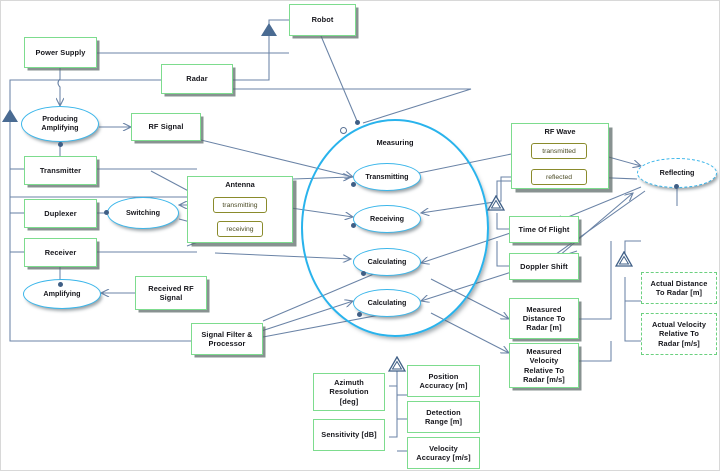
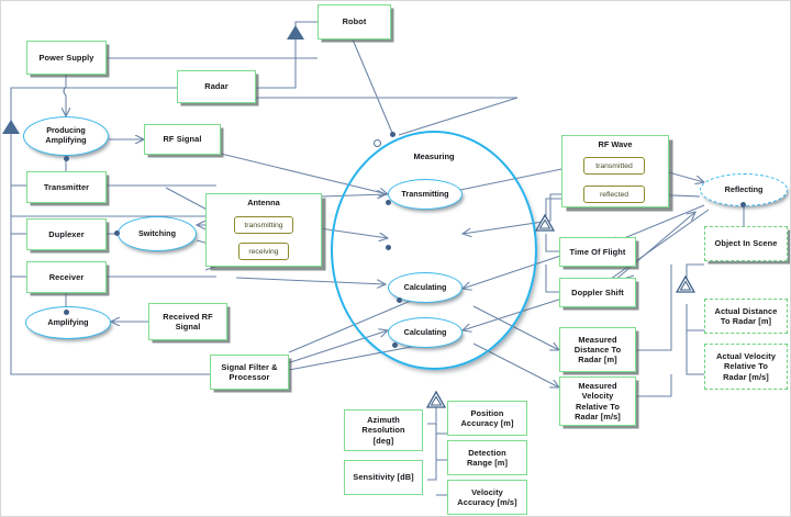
  Robot
  Power Supply
  Radar
  RF Signal
  Transmitter
  Duplexer
  Receiver
  Received RF
  Signal
  Signal Filter &
  Processor
  Antenna
  RF Wave
  Time Of Flight
  Doppler Shift
  Measured
  Distance To
  Radar [m]
  Measured
  Velocity
  Relative To
  Radar [m/s]
+ Object In Scene
  Actual Distance
  To Radar [m]
  Actual Velocity
  Relative To
  Radar [m/s]
  Azimuth
  Resolution
  [deg]
  Sensitivity [dB]
  Position
  Accuracy [m]
  Detection
  Range [m]
  Velocity
  Accuracy [m/s]
  Producing
  Amplifying
  Switching
  Amplifying
  Measuring
  Transmitting
- Receiving
  Calculating
  Calculating
  Reflecting
